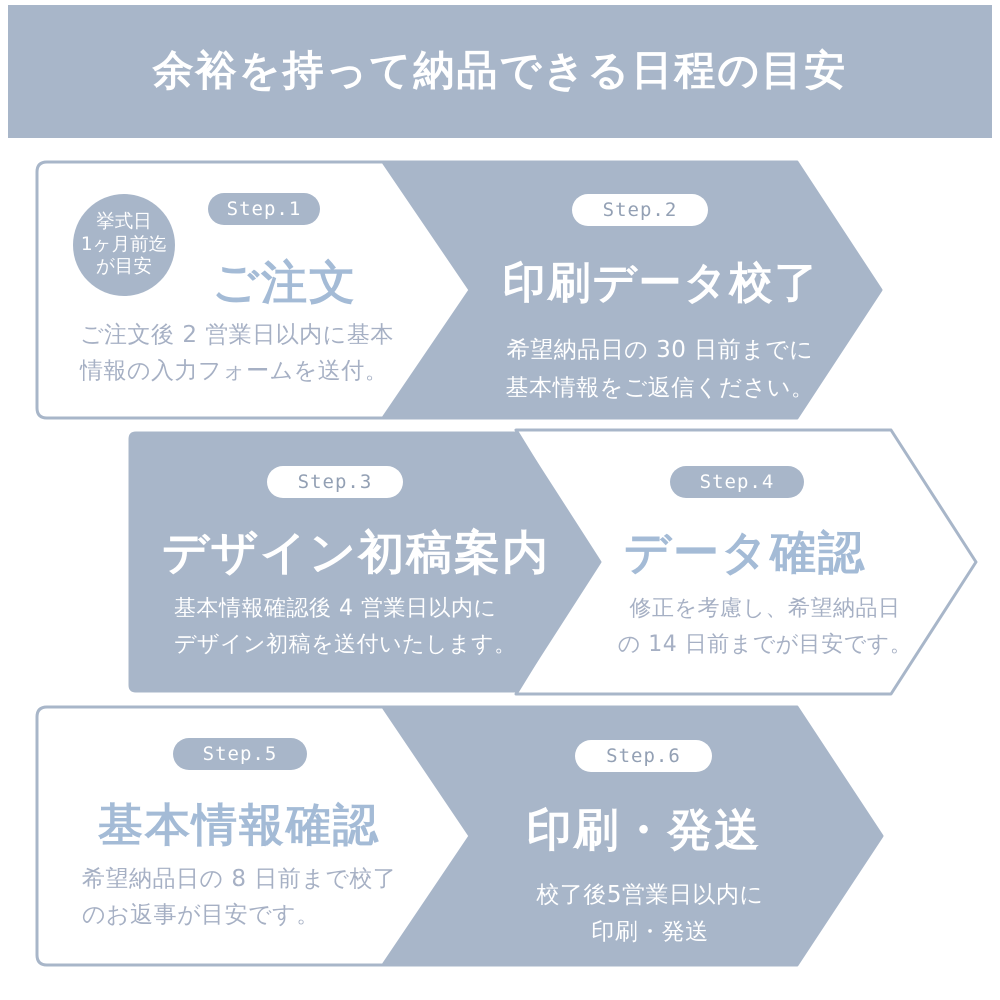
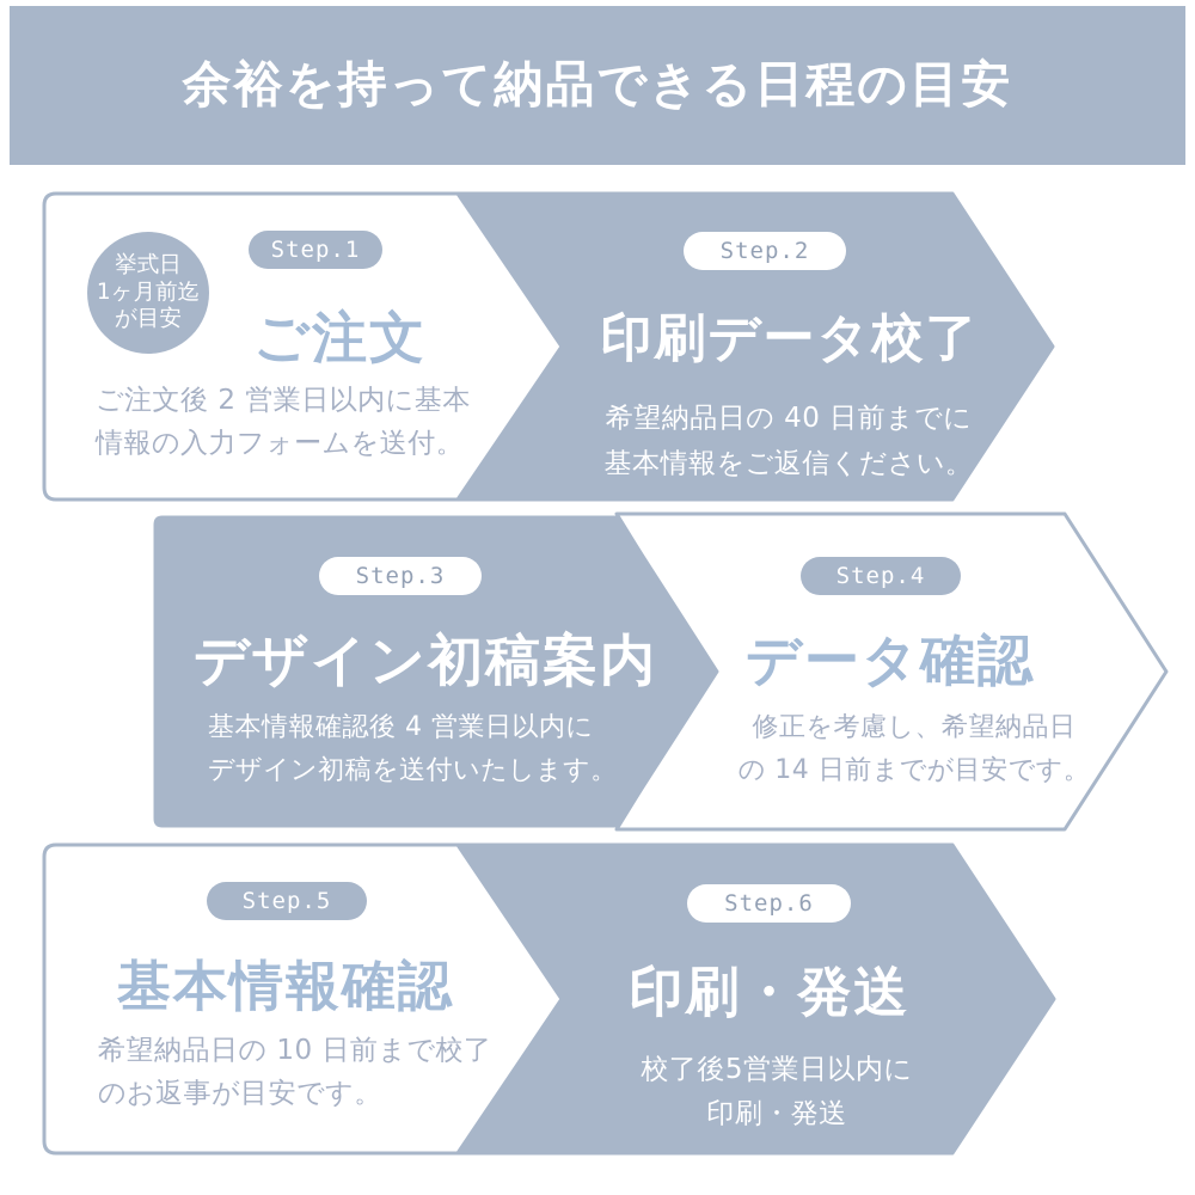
  余裕を持って納品できる日程の目安
  挙式日
  1ヶ月前迄
  が目安
  Step.1
  ご注文
  ご注文後 2 営業日以内に基本
  情報の入力フォームを送付。
  Step.2
  印刷データ校了
- 希望納品日の 30 日前までに
+ 希望納品日の 40 日前までに
  基本情報をご返信ください。
  Step.3
  デザイン初稿案内
  基本情報確認後 4 営業日以内に
  デザイン初稿を送付いたします。
  Step.4
  データ確認
  修正を考慮し、希望納品日
  の 14 日前までが目安です。
  Step.5
  基本情報確認
- 希望納品日の 8 日前まで校了
+ 希望納品日の 10 日前まで校了
  のお返事が目安です。
  Step.6
  印刷・発送
  校了後5営業日以内に
  印刷・発送
